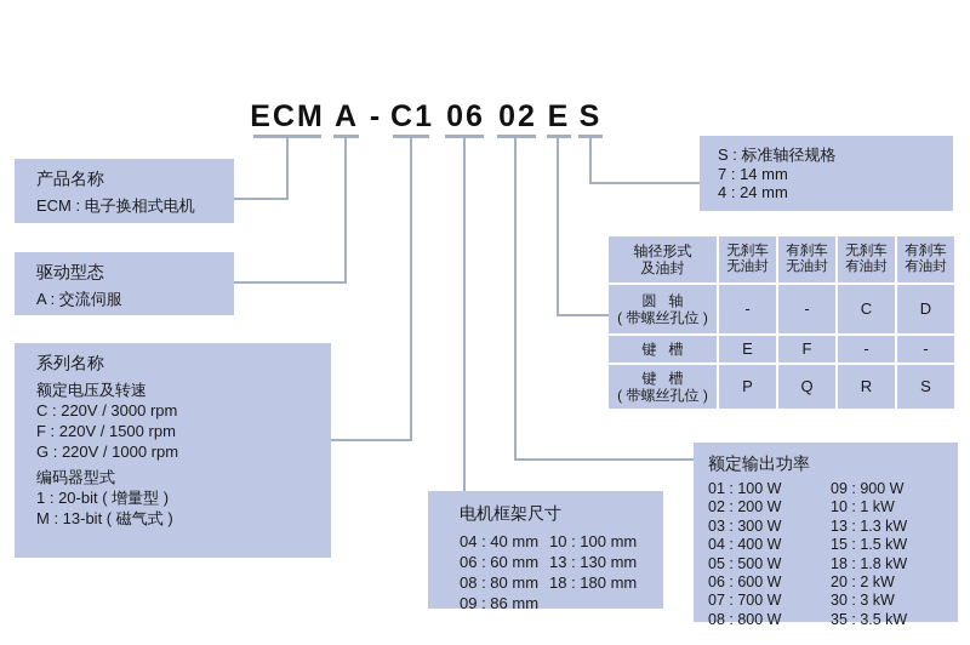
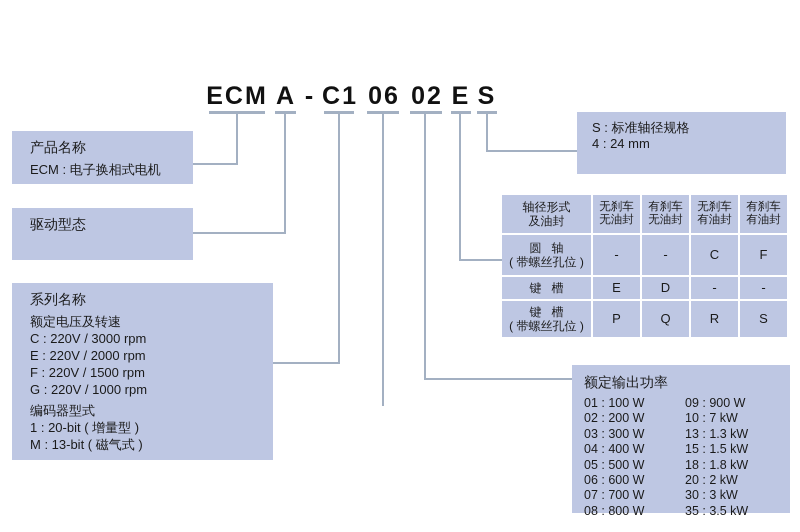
  ECM
  A
  -
  C1
  06
  02
  E
  S
  产品名称
  ECM : 电子换相式电机
  驱动型态
- A : 交流伺服
  系列名称
  额定电压及转速
  C : 220V / 3000 rpm
+ E : 220V / 2000 rpm
  F : 220V / 1500 rpm
  G : 220V / 1000 rpm
  编码器型式
  1 : 20-bit ( 增量型 )
  M : 13-bit ( 磁气式 )
- 电机框架尺寸
- 04 : 40 mm
- 06 : 60 mm
- 08 : 80 mm
- 09 : 86 mm
- 10 : 100 mm
- 13 : 130 mm
- 18 : 180 mm
  额定输出功率
  01 : 100 W
  02 : 200 W
  03 : 300 W
  04 : 400 W
  05 : 500 W
  06 : 600 W
  07 : 700 W
  08 : 800 W
  09 : 900 W
- 10 : 1 kW
+ 10 : 7 kW
  13 : 1.3 kW
  15 : 1.5 kW
  18 : 1.8 kW
  20 : 2 kW
  30 : 3 kW
  35 : 3.5 kW
  S : 标准轴径规格
- 7 : 14 mm
  4 : 24 mm
  轴径形式
  及油封
  无刹车
  无油封
  有刹车
  无油封
  无刹车
  有油封
  有刹车
  有油封
  圆 轴
  ( 带螺丝孔位 )
  -
  -
  C
- D
+ F
  键 槽
  E
- F
+ D
  -
  -
  键 槽
  ( 带螺丝孔位 )
  P
  Q
  R
  S
